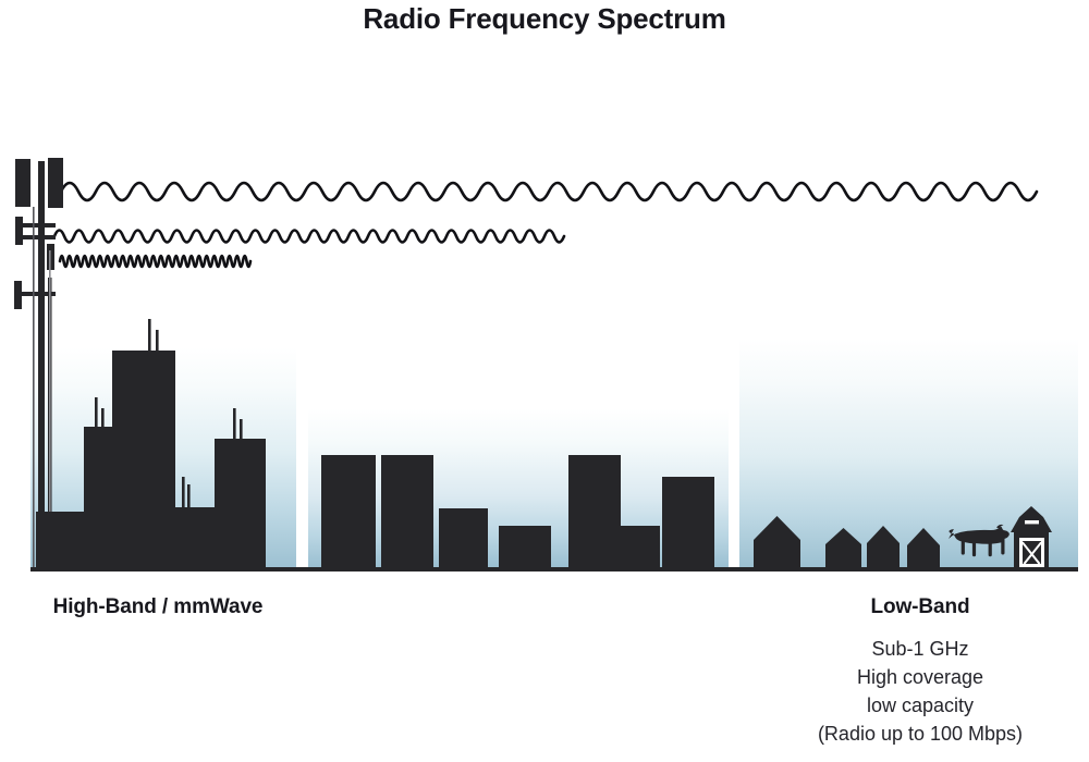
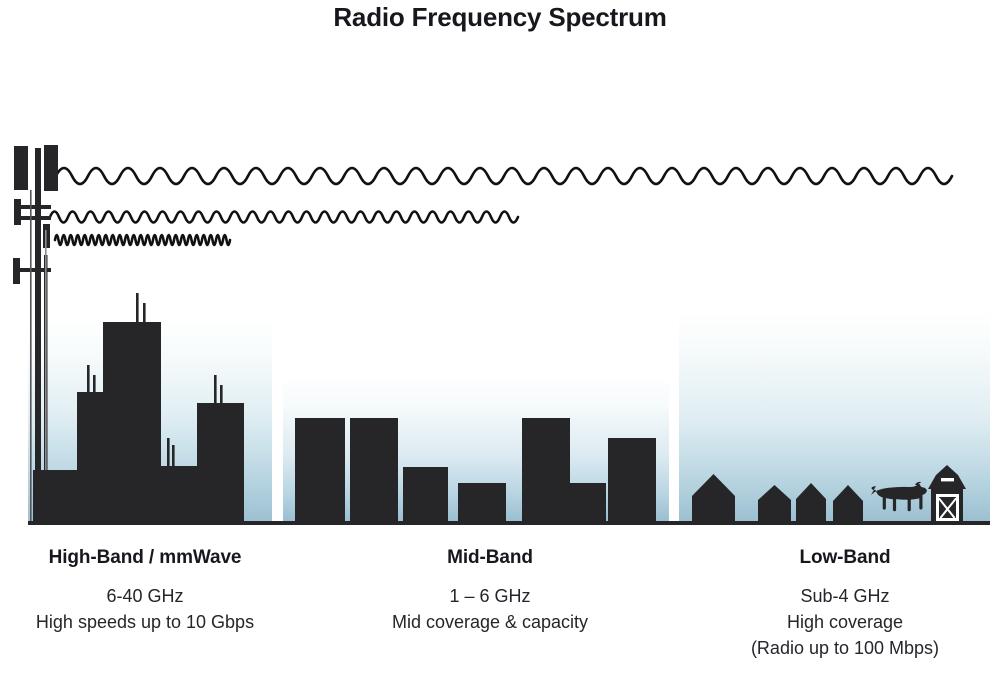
  Radio Frequency Spectrum
  High-Band / mmWave
+ 6-40 GHz
+ High speeds up to 10 Gbps
+ Mid-Band
+ 1 – 6 GHz
+ Mid coverage & capacity
  Low-Band
- Sub-1 GHz
+ Sub-4 GHz
  High coverage
- low capacity
  (Radio up to 100 Mbps)
